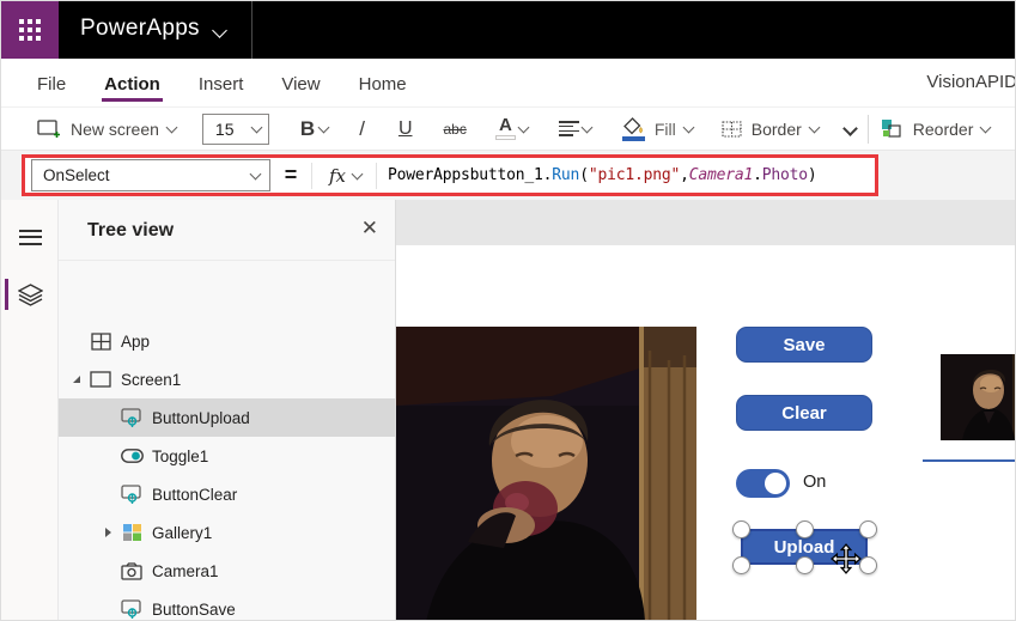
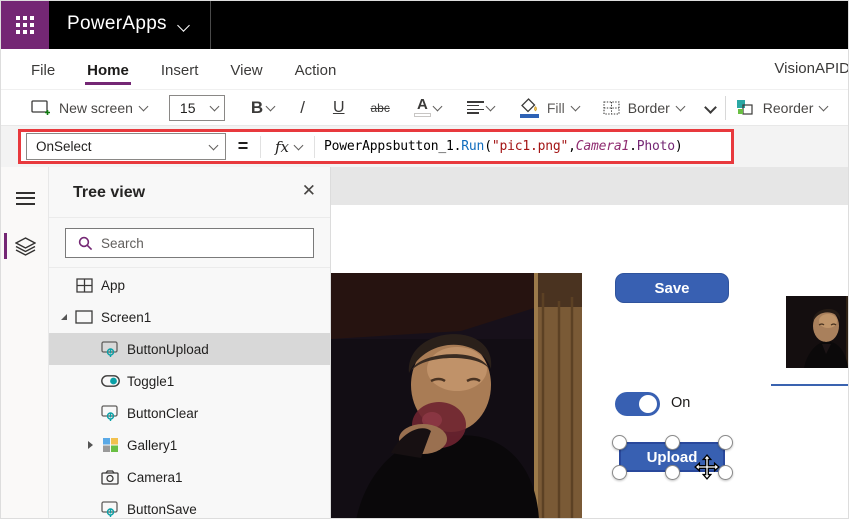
  PowerApps
  File
- Action
+ Home
  Insert
  View
- Home
+ Action
  VisionAPID
  New screen
  15
  B
  /
  U
  abc
  A
  Fill
  Border
  Reorder
  OnSelect
  =
  fx
  PowerAppsbutton_1.Run("pic1.png",Camera1.Photo)
  Tree view
  ✕
+ Search
  App
  Screen1
  ButtonUpload
  Toggle1
  ButtonClear
  Gallery1
  Camera1
  ButtonSave
  Save
- Clear
  On
  Upload
